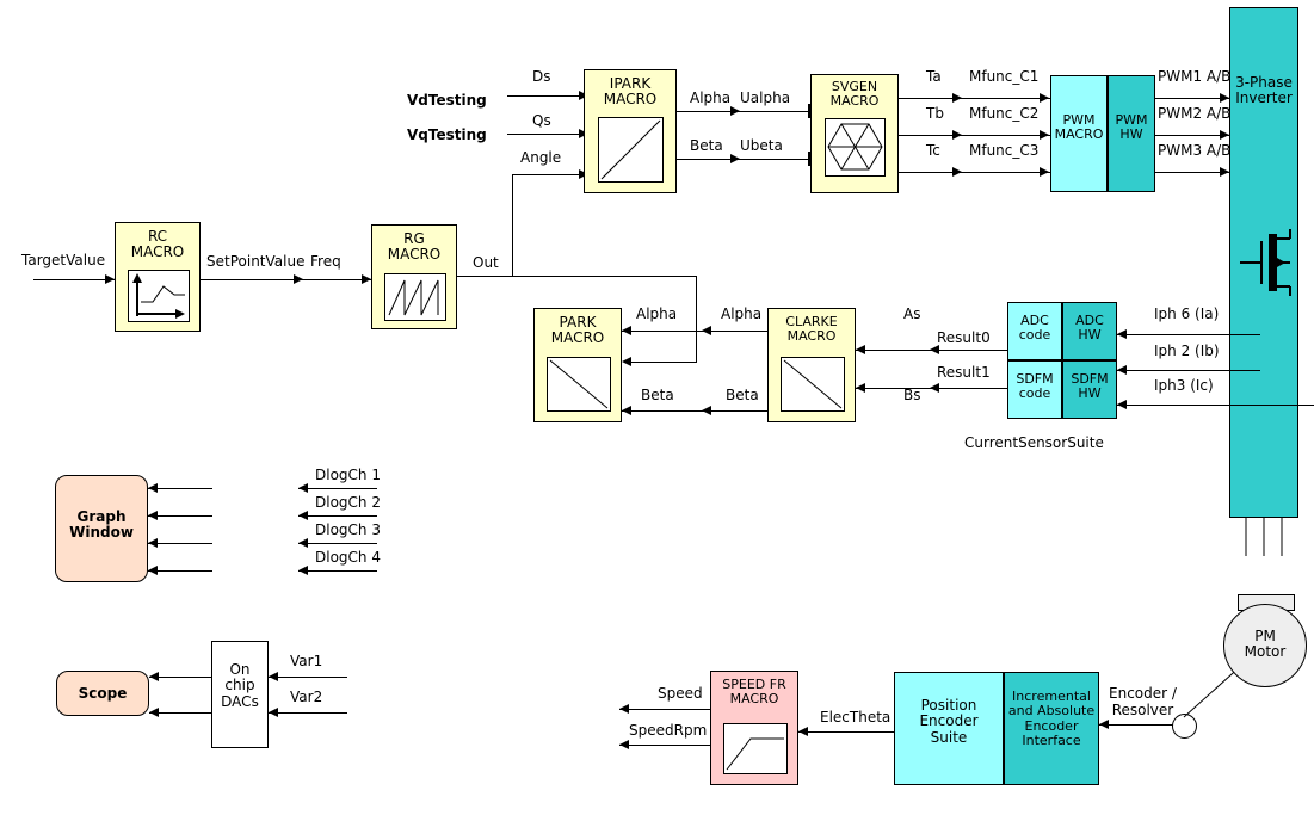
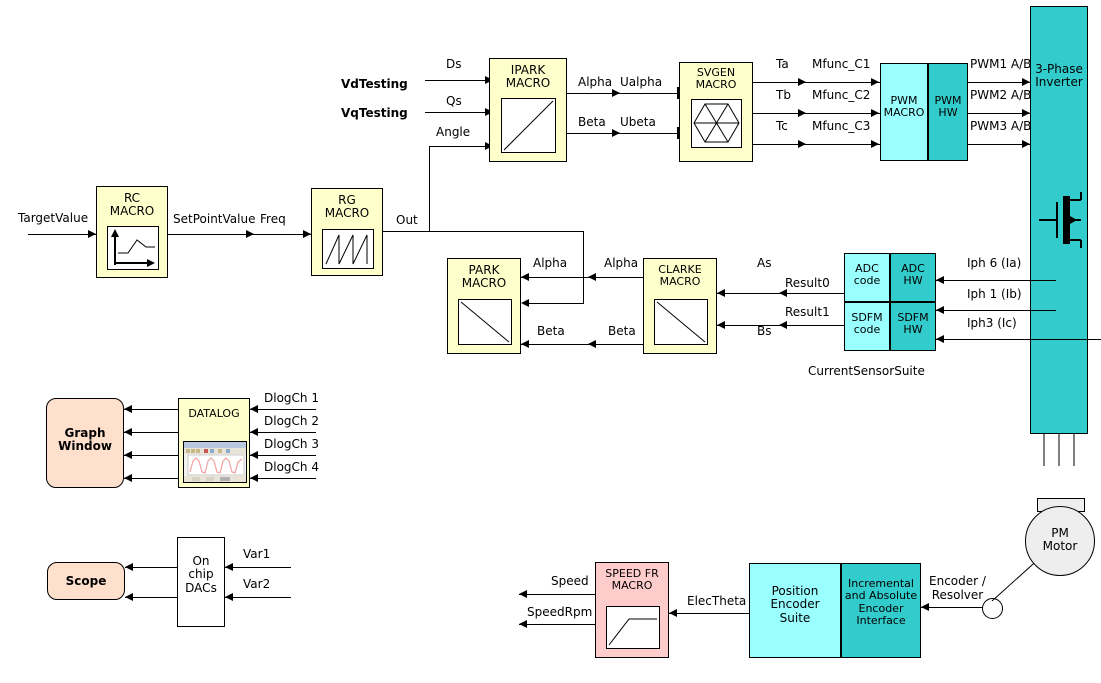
  VdTesting
  VqTesting
  Ds
  Qs
  Angle
  IPARK
  MACRO
  Alpha
  Beta
  Ualpha
  Ubeta
  SVGEN
  MACRO
  Ta
  Tb
  Tc
  Mfunc_C1
  Mfunc_C2
  Mfunc_C3
  PWM
  MACRO
  PWM
  HW
  PWM1 A/B
  PWM2 A/B
  PWM3 A/B
  3-Phase
  Inverter
  TargetValue
  RC
  MACRO
  SetPointValue
  Freq
  RG
  MACRO
  Out
  PARK
  MACRO
  Alpha
  Beta
  Alpha
  Beta
  CLARKE
  MACRO
  As
  Bs
  Result0
  Result1
  ADC
  code
  SDFM
  code
  ADC
  HW
  SDFM
  HW
  CurrentSensorSuite
  Iph 6 (Ia)
- Iph 2 (Ib)
+ Iph 1 (Ib)
  Iph3 (Ic)
  Graph
  Window
+ DATALOG
  DlogCh 1
  DlogCh 2
  DlogCh 3
  DlogCh 4
  Scope
  On
  chip
  DACs
  Var1
  Var2
  Speed
  SpeedRpm
  SPEED FR
  MACRO
  ElecTheta
  Position
  Encoder
  Suite
  Incremental
  and Absolute
  Encoder
  Interface
  Encoder /
  Resolver
  PM
  Motor
